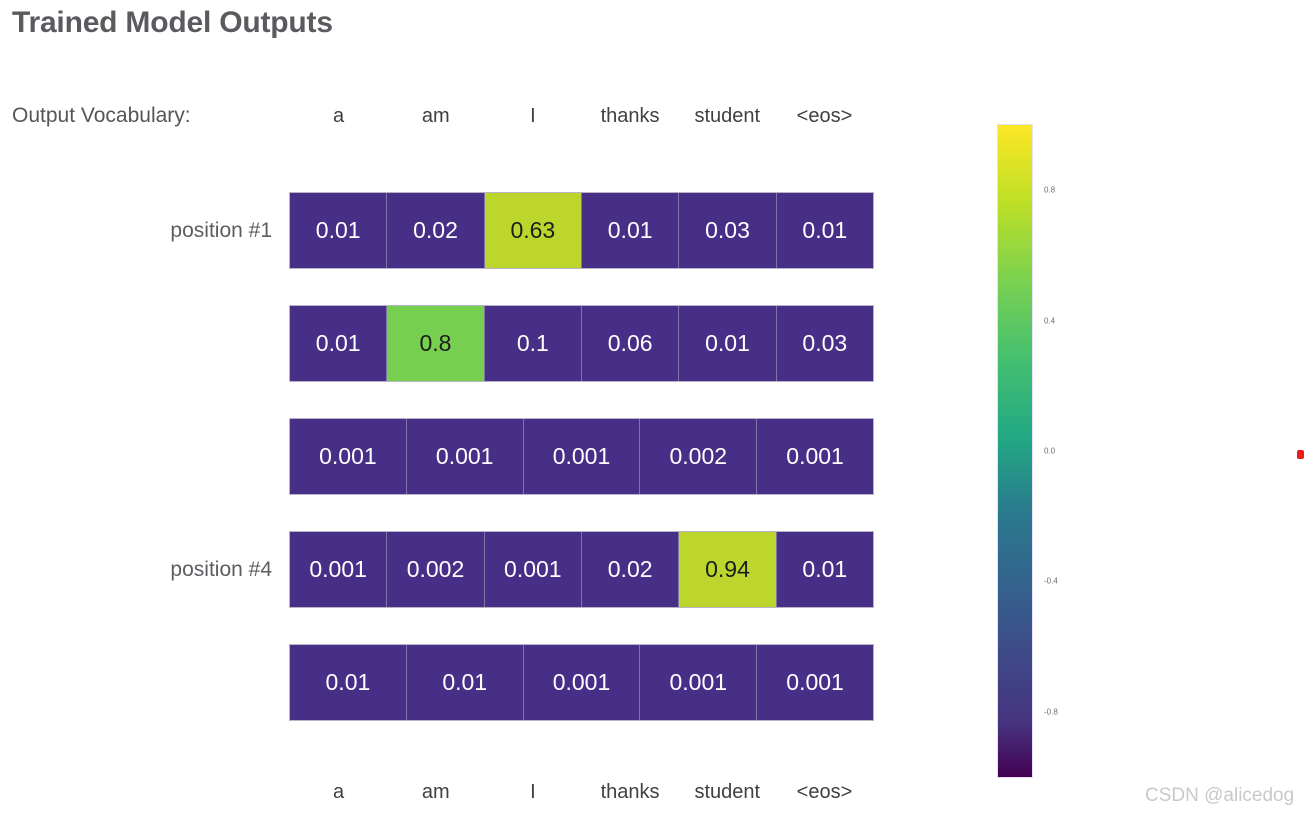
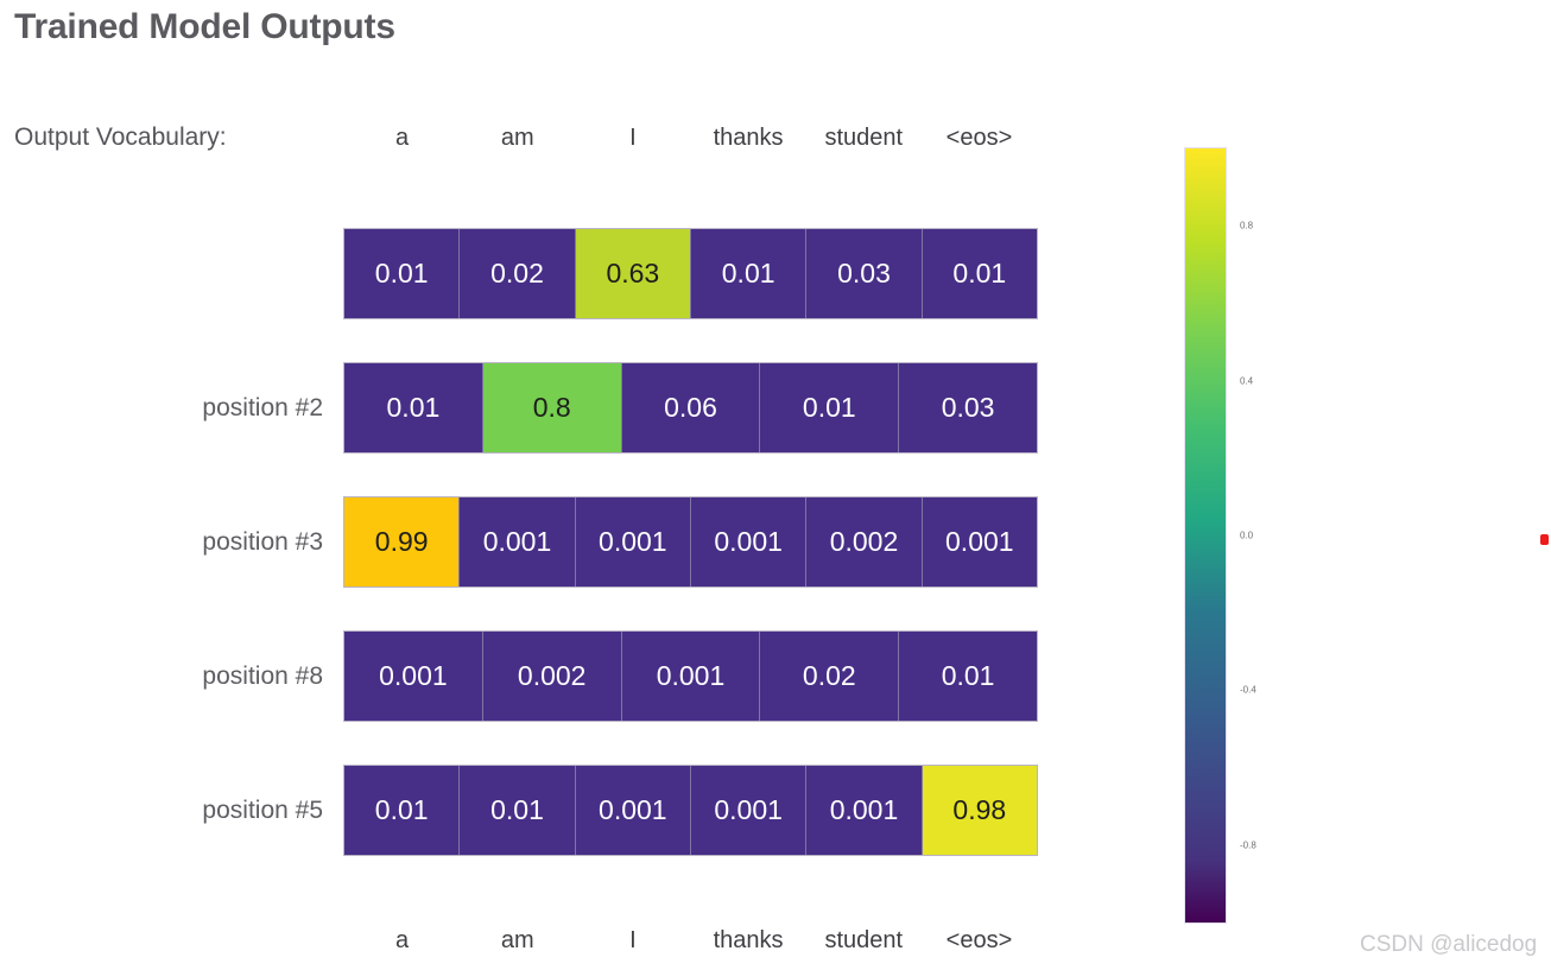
  Trained Model Outputs
  Output Vocabulary:
  a
  am
  I
  thanks
  student
  <eos>
- position #1
  0.01
  0.02
  0.63
  0.01
  0.03
  0.01
+ position #2
  0.01
  0.8
- 0.1
  0.06
  0.01
  0.03
+ position #3
+ 0.99
  0.001
  0.001
  0.001
  0.002
  0.001
- position #4
+ position #8
  0.001
  0.002
  0.001
  0.02
- 0.94
  0.01
+ position #5
  0.01
  0.01
  0.001
  0.001
  0.001
+ 0.98
  a
  am
  I
  thanks
  student
  <eos>
  0.8
  0.4
  0.0
  -0.4
  -0.8
  CSDN @alicedog
